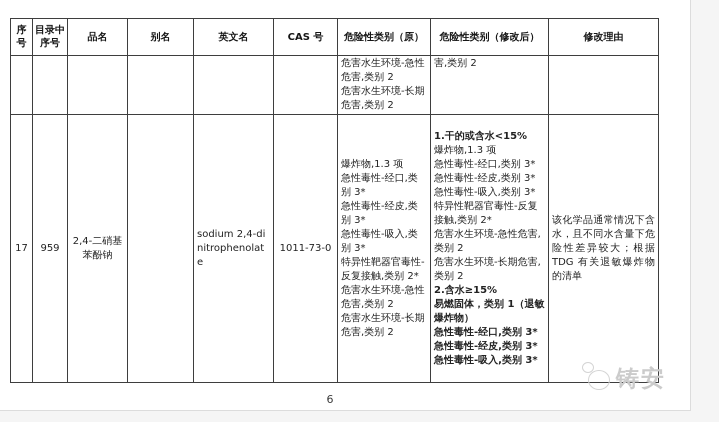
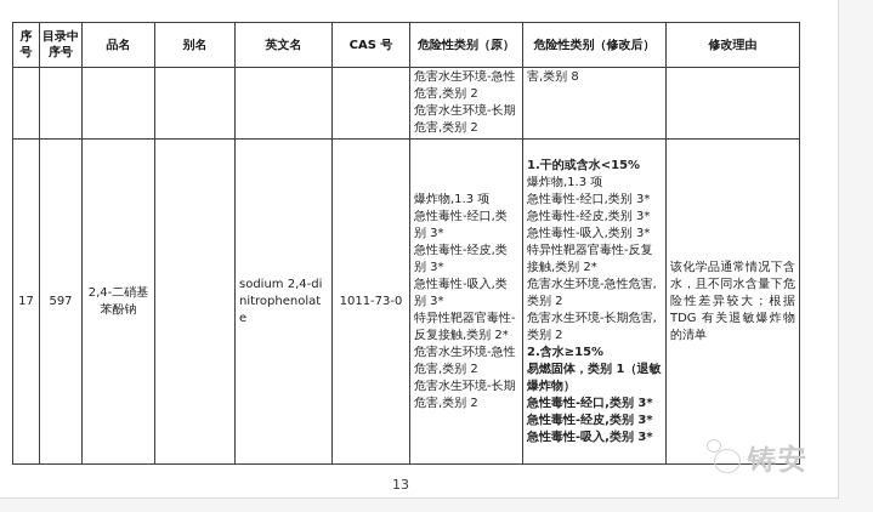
  序号	目录中序号	品名	别名	英文名	CAS 号	危险性类别（原）	危险性类别（修改后）	修改理由
- 						危害水生环境-急性危害,类别 2危害水生环境-长期危害,类别 2	害,类别 2
+ 						危害水生环境-急性危害,类别 2危害水生环境-长期危害,类别 2	害,类别 8
- 17	959	2,4-二硝基苯酚钠		sodium 2,4-dinitrophenolate	1011-73-0	爆炸物,1.3 项急性毒性-经口,类别 3*急性毒性-经皮,类别 3*急性毒性-吸入,类别 3*特异性靶器官毒性-反复接触,类别 2*危害水生环境-急性危害,类别 2危害水生环境-长期危害,类别 2	1.干的或含水<15%爆炸物,1.3 项急性毒性-经口,类别 3*急性毒性-经皮,类别 3*急性毒性-吸入,类别 3*特异性靶器官毒性-反复接触,类别 2*危害水生环境-急性危害,类别 2危害水生环境-长期危害,类别 22.含水≥15%易燃固体，类别 1（退敏爆炸物）急性毒性-经口,类别 3*急性毒性-经皮,类别 3*急性毒性-吸入,类别 3*	该化学品通常情况下含水，且不同水含量下危险性差异较大；根据 TDG 有关退敏爆炸物的清单
+ 17	597	2,4-二硝基苯酚钠		sodium 2,4-dinitrophenolate	1011-73-0	爆炸物,1.3 项急性毒性-经口,类别 3*急性毒性-经皮,类别 3*急性毒性-吸入,类别 3*特异性靶器官毒性-反复接触,类别 2*危害水生环境-急性危害,类别 2危害水生环境-长期危害,类别 2	1.干的或含水<15%爆炸物,1.3 项急性毒性-经口,类别 3*急性毒性-经皮,类别 3*急性毒性-吸入,类别 3*特异性靶器官毒性-反复接触,类别 2*危害水生环境-急性危害,类别 2危害水生环境-长期危害,类别 22.含水≥15%易燃固体，类别 1（退敏爆炸物）急性毒性-经口,类别 3*急性毒性-经皮,类别 3*急性毒性-吸入,类别 3*	该化学品通常情况下含水，且不同水含量下危险性差异较大；根据 TDG 有关退敏爆炸物的清单
- 6
+ 13
  铸安
